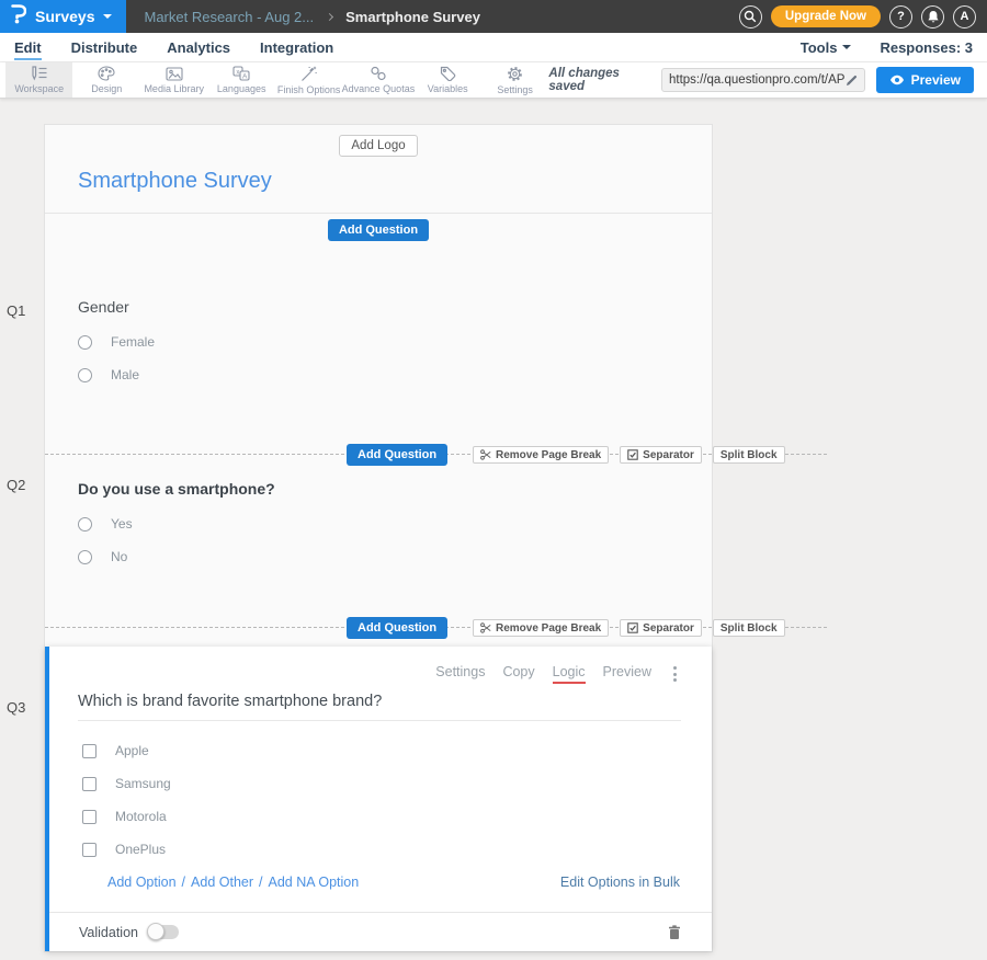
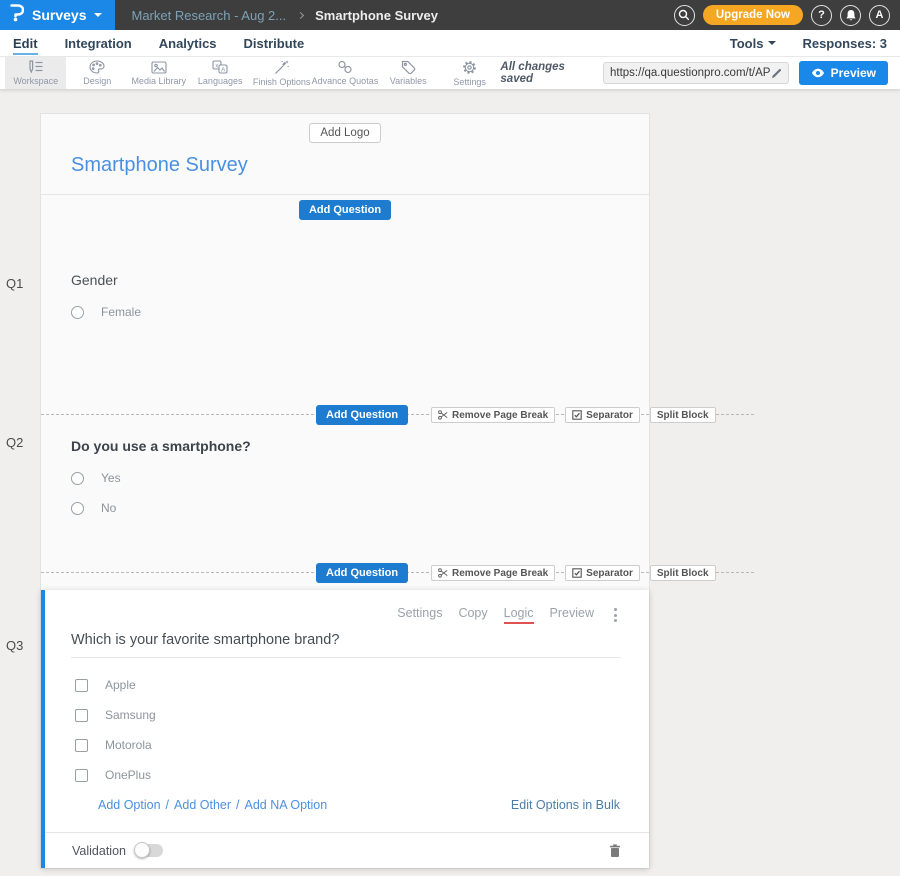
  Surveys
  Market Research - Aug 2...
  Smartphone Survey
  Upgrade Now
  ?
  A
  Edit
- Distribute
+ Integration
  Analytics
- Integration
+ Distribute
  Tools
  Responses: 3
  Workspace
  Design
  Media Library
  Languages
  Finish Options
  Advance Quotas
  Variables
  Settings
  All changes saved
  https://qa.questionpro.com/t/AP
  Preview
  Q1
  Q2
  Q3
  Add Logo
  Smartphone Survey
  Add Question
  Gender
  Female
- Male
  Add Question
  Remove Page Break
  Separator
  Split Block
  Do you use a smartphone?
  Yes
  No
  Add Question
  Remove Page Break
  Separator
  Split Block
  Settings
  Copy
  Logic
  Preview
- Which is brand favorite smartphone brand?
+ Which is your favorite smartphone brand?
  Apple
  Samsung
  Motorola
  OnePlus
  Add Option
  /
  Add Other
  /
  Add NA Option
  Edit Options in Bulk
  Validation
